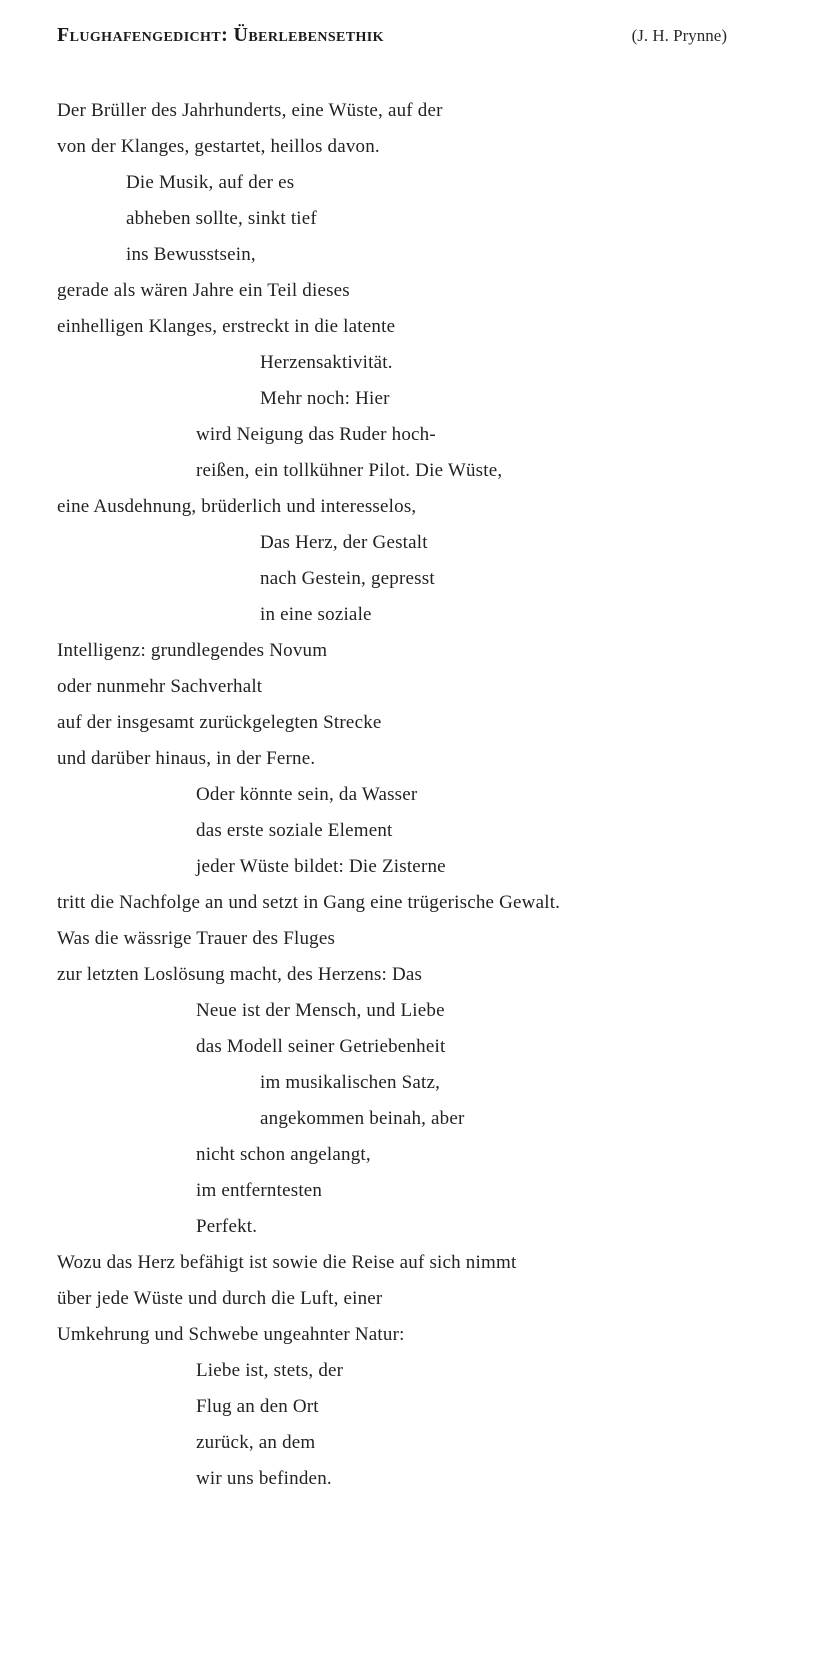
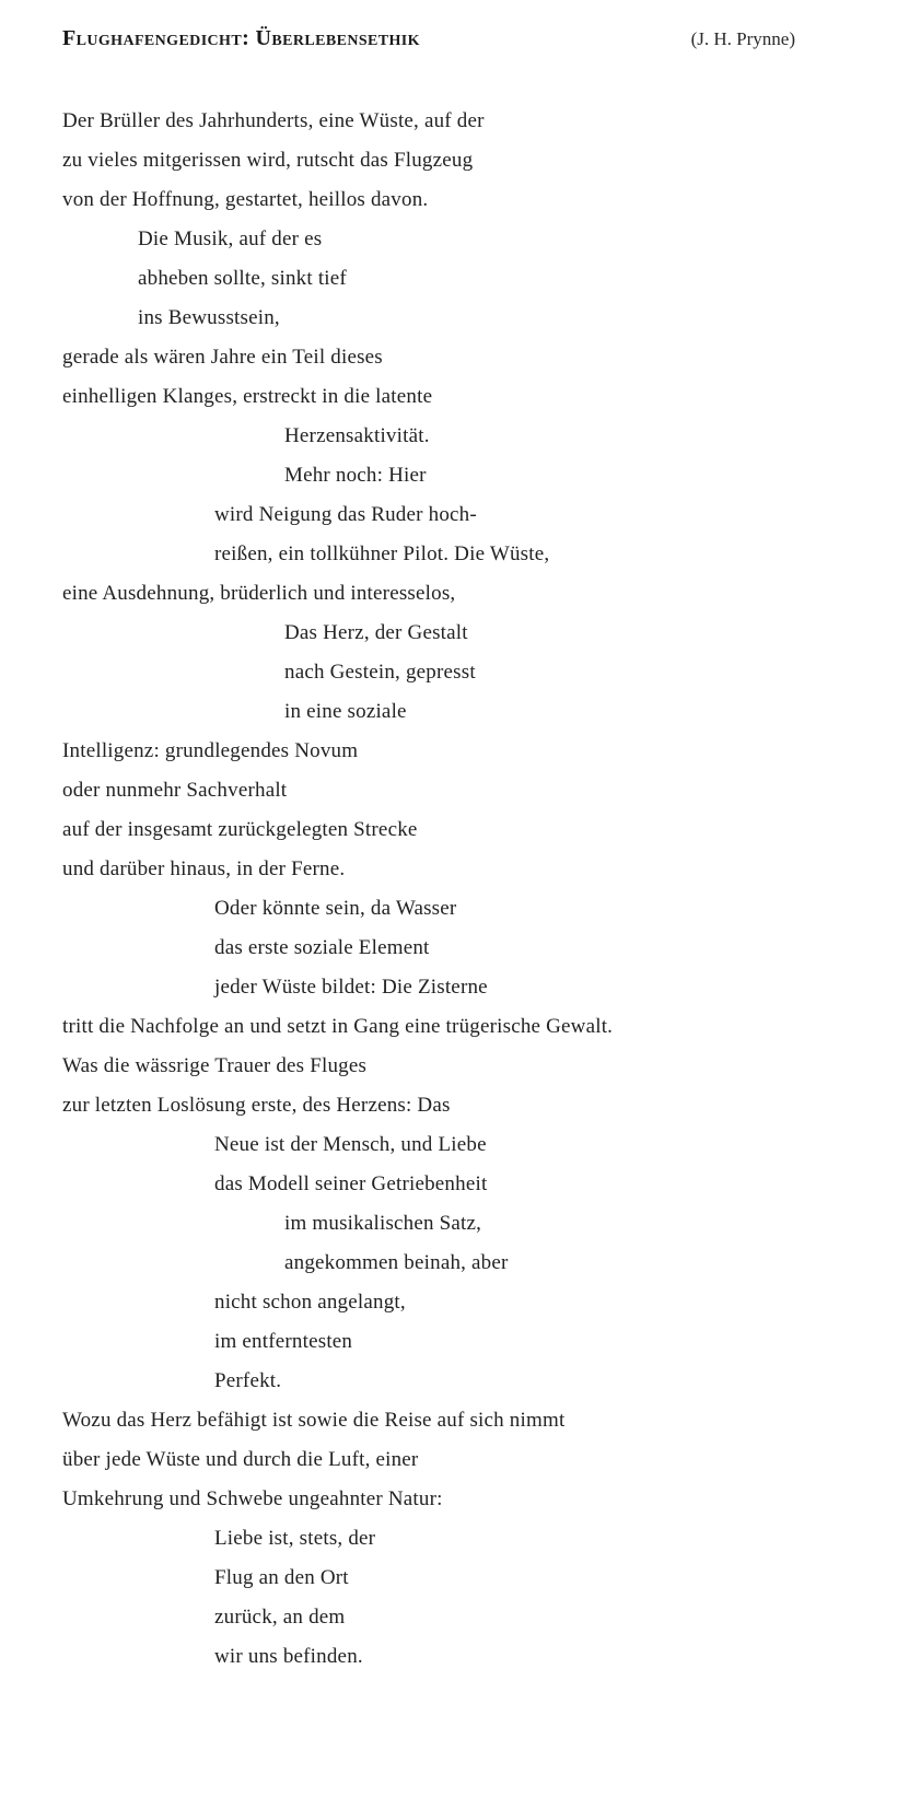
  Flughafengedicht: Überlebensethik
  (J. H. Prynne)
  Der Brüller des Jahrhunderts, eine Wüste, auf der
+ zu vieles mitgerissen wird, rutscht das Flugzeug
- von der Klanges, gestartet, heillos davon.
+ von der Hoffnung, gestartet, heillos davon.
  Die Musik, auf der es
  abheben sollte, sinkt tief
  ins Bewusstsein,
  gerade als wären Jahre ein Teil dieses
  einhelligen Klanges, erstreckt in die latente
  Herzensaktivität.
  Mehr noch: Hier
  wird Neigung das Ruder hoch-
  reißen, ein tollkühner Pilot. Die Wüste,
  eine Ausdehnung, brüderlich und interesselos,
  Das Herz, der Gestalt
  nach Gestein, gepresst
  in eine soziale
  Intelligenz: grundlegendes Novum
  oder nunmehr Sachverhalt
  auf der insgesamt zurückgelegten Strecke
  und darüber hinaus, in der Ferne.
  Oder könnte sein, da Wasser
  das erste soziale Element
  jeder Wüste bildet: Die Zisterne
  tritt die Nachfolge an und setzt in Gang eine trügerische Gewalt.
  Was die wässrige Trauer des Fluges
- zur letzten Loslösung macht, des Herzens: Das
+ zur letzten Loslösung erste, des Herzens: Das
  Neue ist der Mensch, und Liebe
  das Modell seiner Getriebenheit
  im musikalischen Satz,
  angekommen beinah, aber
  nicht schon angelangt,
  im entferntesten
  Perfekt.
  Wozu das Herz befähigt ist sowie die Reise auf sich nimmt
  über jede Wüste und durch die Luft, einer
  Umkehrung und Schwebe ungeahnter Natur:
  Liebe ist, stets, der
  Flug an den Ort
  zurück, an dem
  wir uns befinden.
